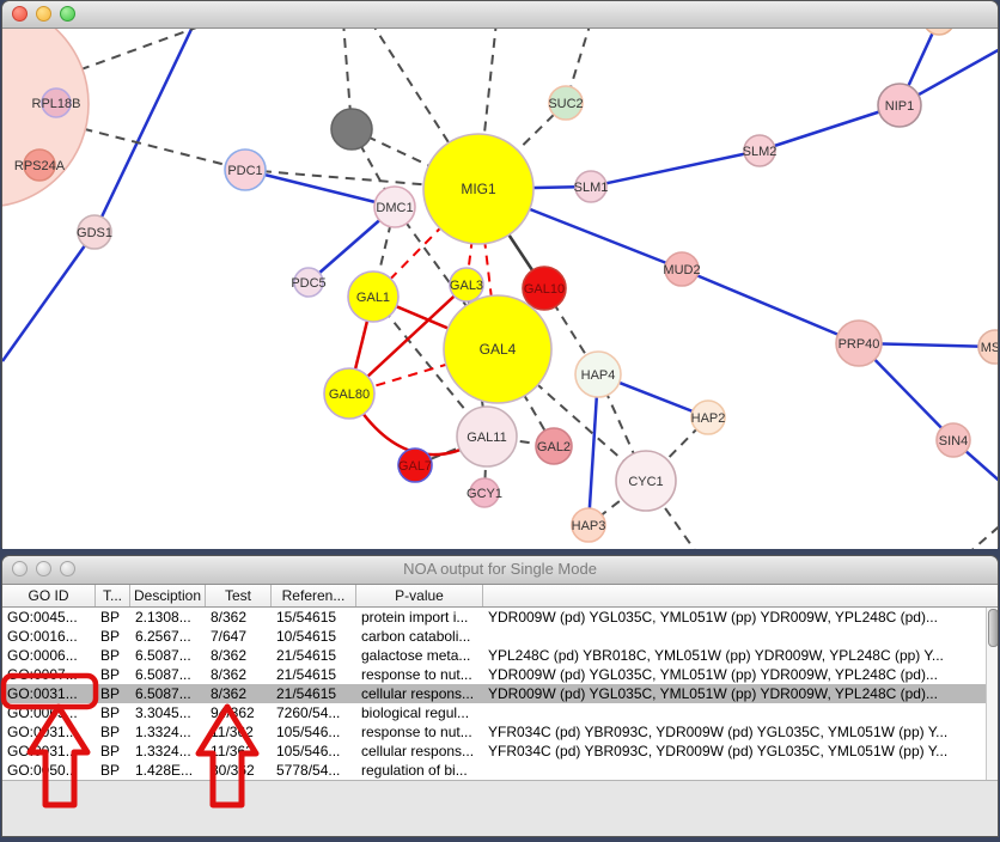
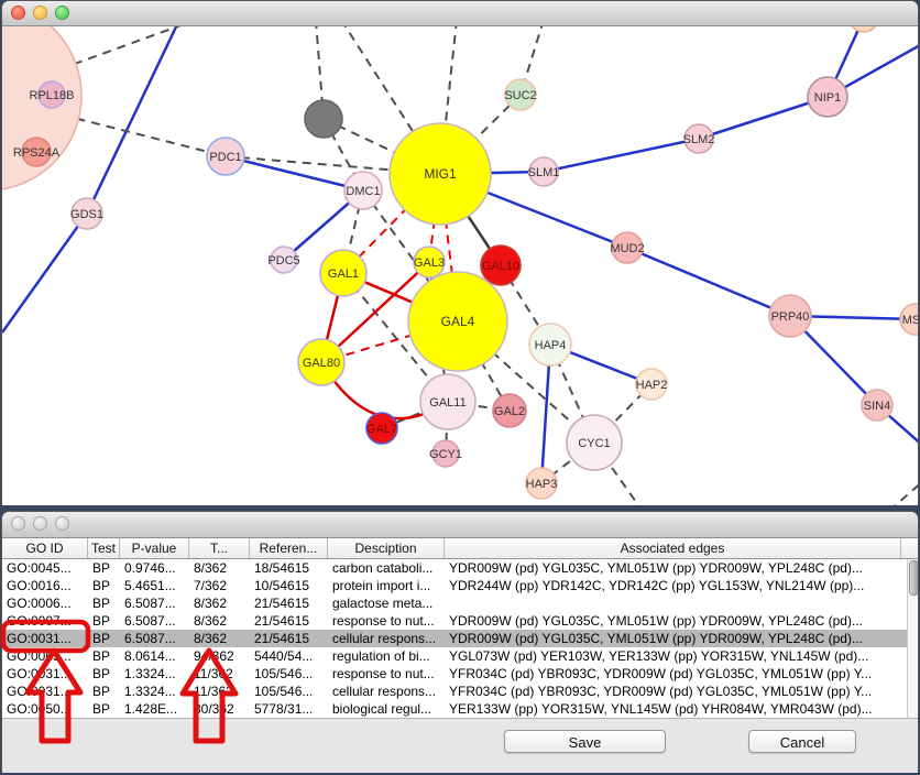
  RPL18B
  RPS24A
  GDS1
  PDC1
  MIG1
  DMC1
  SUC2
  SLM1
  SLM2
  NIP1
  MUD2
  PRP40
  SIN4
  PDC5
  GAL1
  GAL3
  GAL10
  GAL4
  GAL80
  GAL11
  GAL2
  GAL7
  GCY1
  HAP4
  HAP2
  HAP3
  CYC1
- NOA output for Single Mode
  GO ID
- T...
+ Test
- Desciption
+ P-value
- Test
+ T...
  Referen...
- P-value
+ Desciption
+ Associated edges
  GO:0045...
  BP
- 2.1308...
+ 0.9746...
  8/362
- 15/54615
+ 18/54615
- protein import i...
+ carbon cataboli...
  YDR009W (pd) YGL035C, YML051W (pp) YDR009W, YPL248C (pd)...
  GO:0016...
  BP
- 6.2567...
+ 5.4651...
- 7/647
+ 7/362
  10/54615
- carbon cataboli...
+ protein import i...
+ YDR244W (pp) YDR142C, YDR142C (pp) YGL153W, YNL214W (pp)...
  GO:0006...
  BP
  6.5087...
  8/362
  21/54615
  galactose meta...
- YPL248C (pd) YBR018C, YML051W (pp) YDR009W, YPL248C (pp) Y...
  BP
  6.5087...
  8/362
  21/54615
  response to nut...
  YDR009W (pd) YGL035C, YML051W (pp) YDR009W, YPL248C (pd)...
  GO:0031...
  BP
  6.5087...
  8/362
  21/54615
  cellular respons...
  YDR009W (pd) YGL035C, YML051W (pp) YDR009W, YPL248C (pd)...
  GO:00...
  BP
- 3.3045...
+ 8.0614...
- 7260/54...
+ 5440/54...
- biological regul...
+ regulation of bi...
+ YGL073W (pd) YER103W, YER133W (pp) YOR315W, YNL145W (pd)...
  GO:031.
  BP
  1.3324...
  105/546...
  response to nut...
  YFR034C (pd) YBR093C, YDR009W (pd) YGL035C, YML051W (pp) Y...
  BP
  1.3324...
  105/546...
  cellular respons...
  YFR034C (pd) YBR093C, YDR009W (pd) YGL035C, YML051W (pp) Y...
  GO:050.
  BP
  1.428E...
- 5778/54...
+ 5778/31...
- regulation of bi...
+ biological regul...
+ YER133W (pp) YOR315W, YNL145W (pd) YHR084W, YMR043W (pd)...
+ Save
+ Cancel
